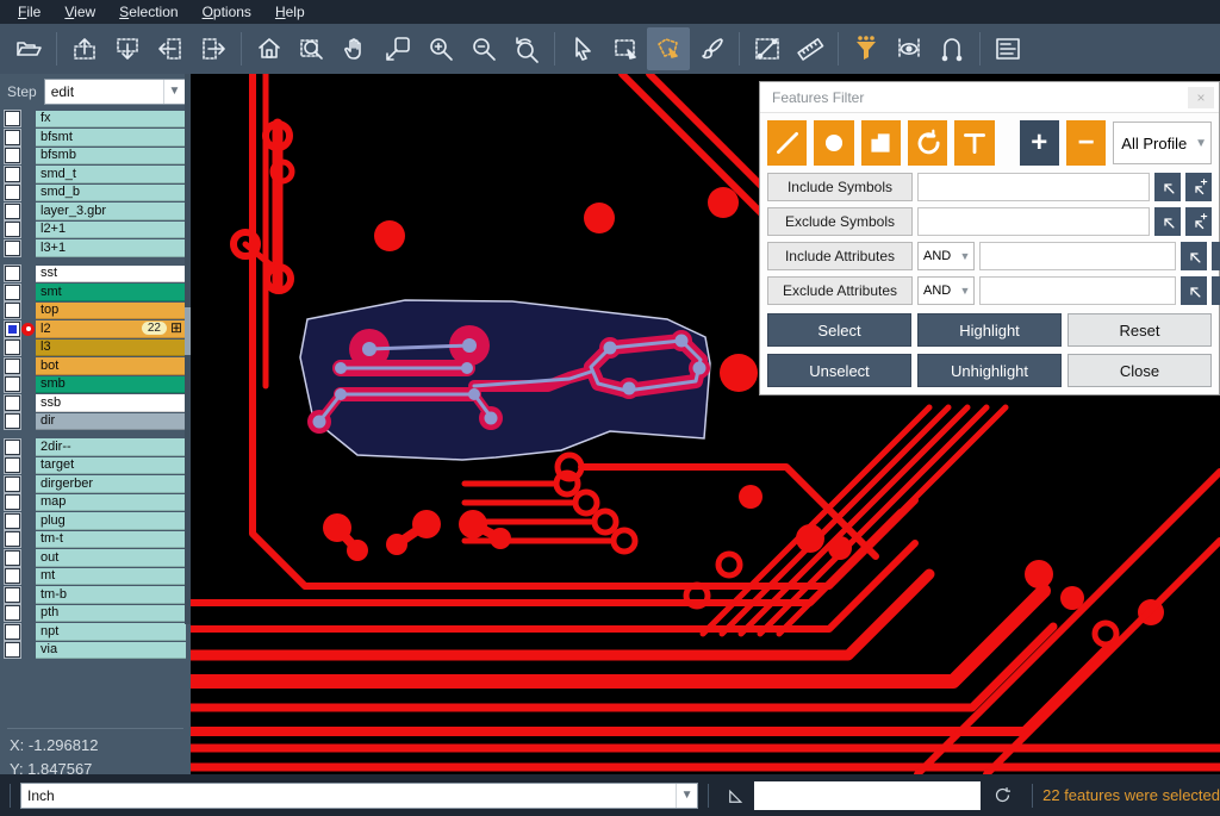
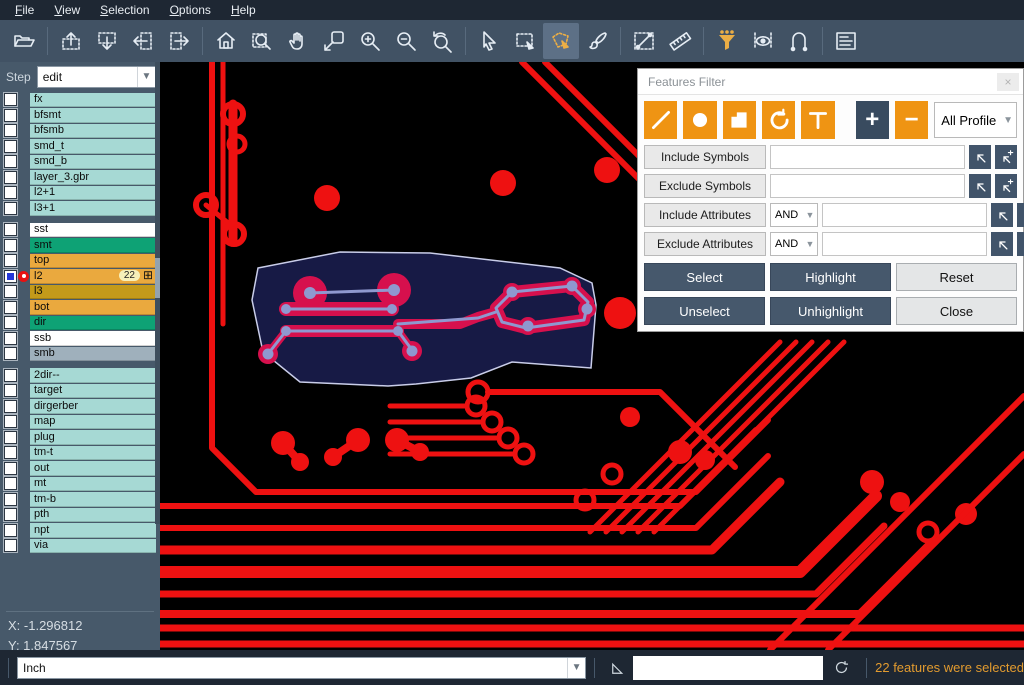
  File
  View
  Selection
  Options
  Help
  Step
  edit
  ▼
  fx
  bfsmt
  bfsmb
  smd_t
  smd_b
  layer_3.gbr
  l2+1
  l3+1
  sst
  smt
  top
  l2
  22
  ⊞
  l3
  bot
- smb
+ dir
  ssb
- dir
+ smb
  2dir--
  target
  dirgerber
  map
  plug
  tm-t
  out
  mt
  tm-b
  pth
  npt
  via
  X: -1.296812
  Y: 1.847567
  Features Filter
  ×
  +
  −
  All Profile
  ▼
  Include Symbols
  Exclude Symbols
  Include Attributes
  AND
  ▼
  Exclude Attributes
  AND
  ▼
  Select
  Highlight
  Reset
  Unselect
  Unhighlight
  Close
  Inch
  ▼
  22 features were selected
